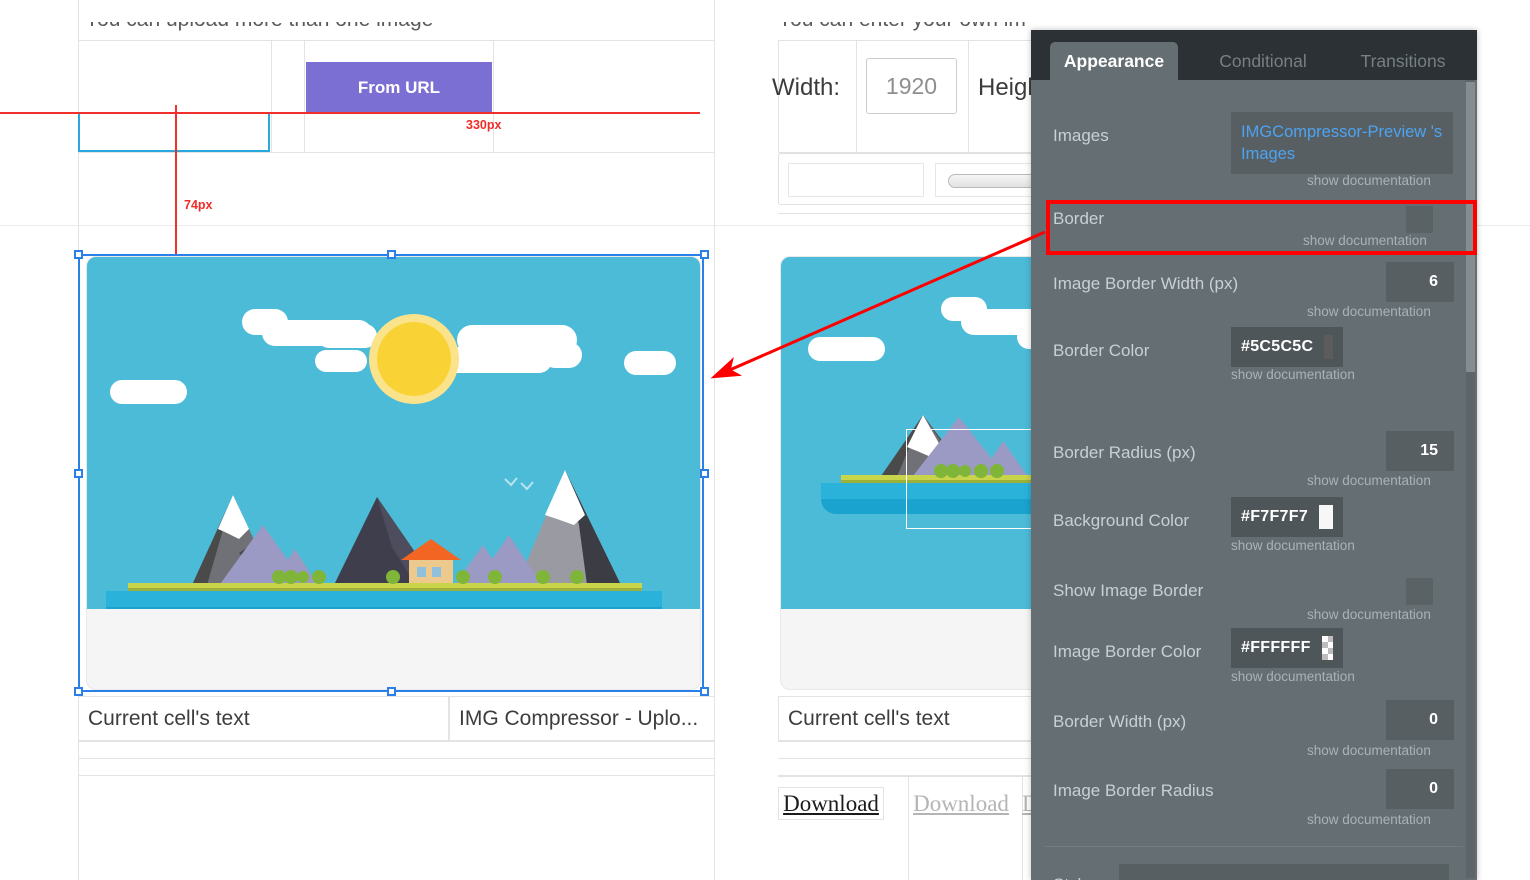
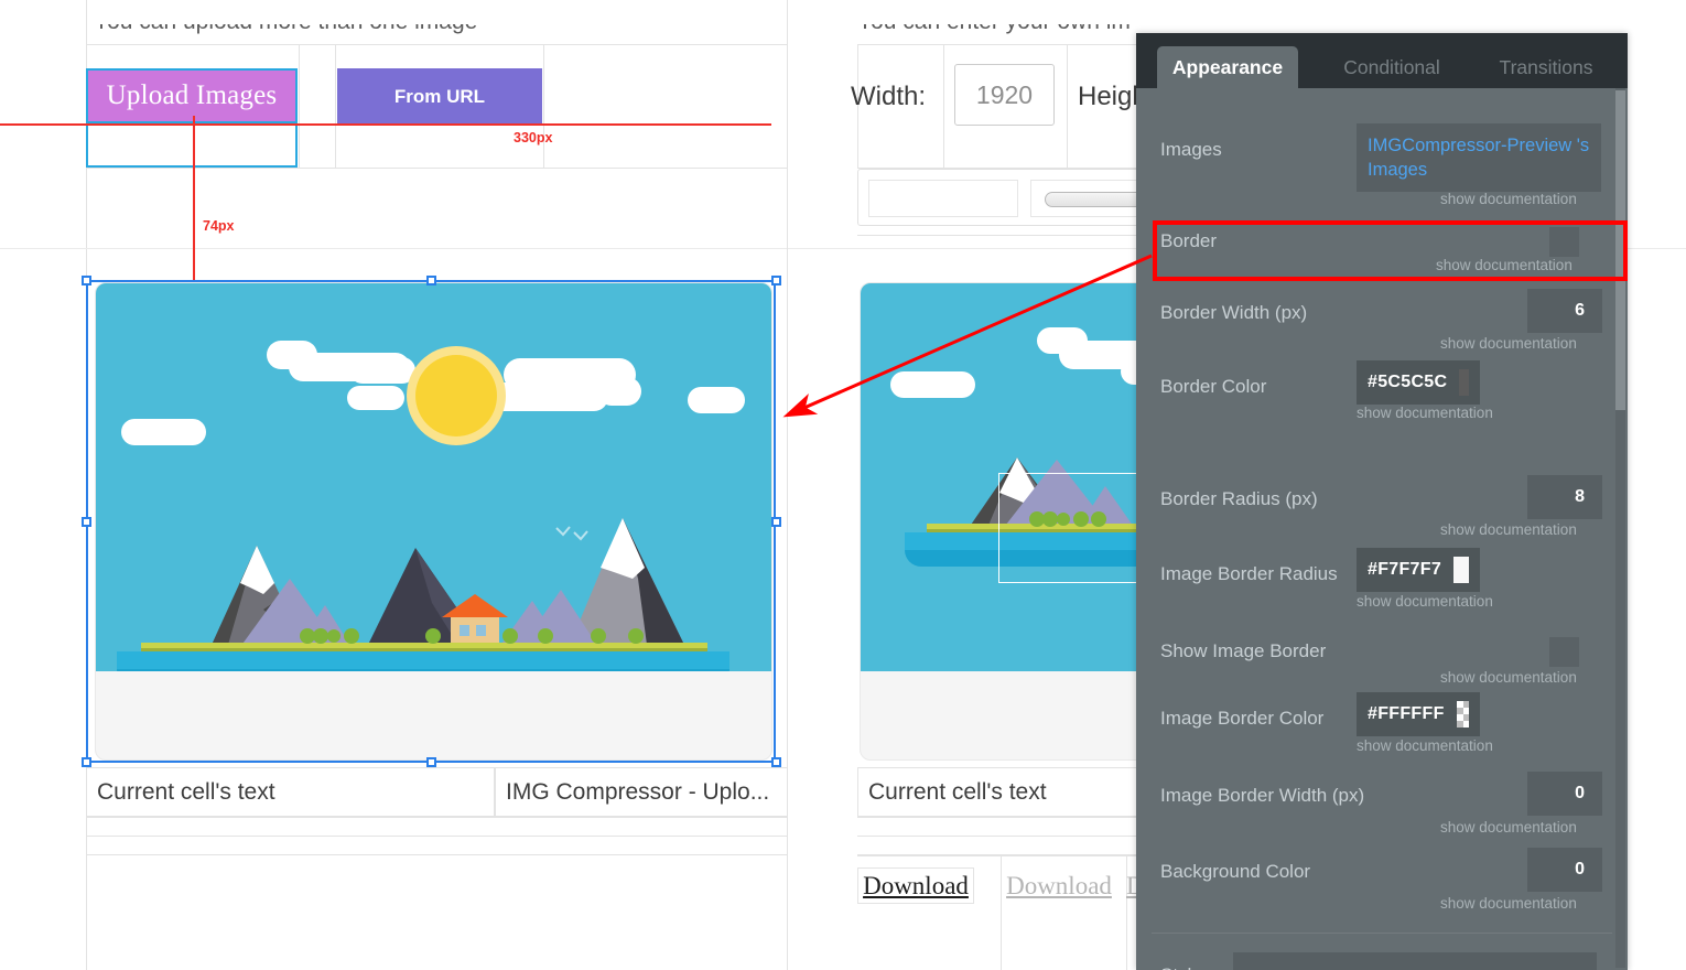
+ Upload Images
  From URL
  Width:
  1920
  330px
  74px
  Current cell's text
  IMG Compressor - Uplo...
  Current cell's text
  Download
  Download
  Appearance
  Conditional
  Transitions
  Images
  IMGCompressor-Preview 's Images
  show documentation
  Border
  show documentation
- Image Border Width (px)
+ Border Width (px)
  6
  show documentation
  Border Color
  #5C5C5C
  show documentation
  Border Radius (px)
- 15
+ 8
  show documentation
- Background Color
+ Image Border Radius
  #F7F7F7
  show documentation
  Show Image Border
  show documentation
  Image Border Color
  #FFFFFF
  show documentation
- Border Width (px)
+ Image Border Width (px)
  0
  show documentation
- Image Border Radius
+ Background Color
  0
  show documentation
